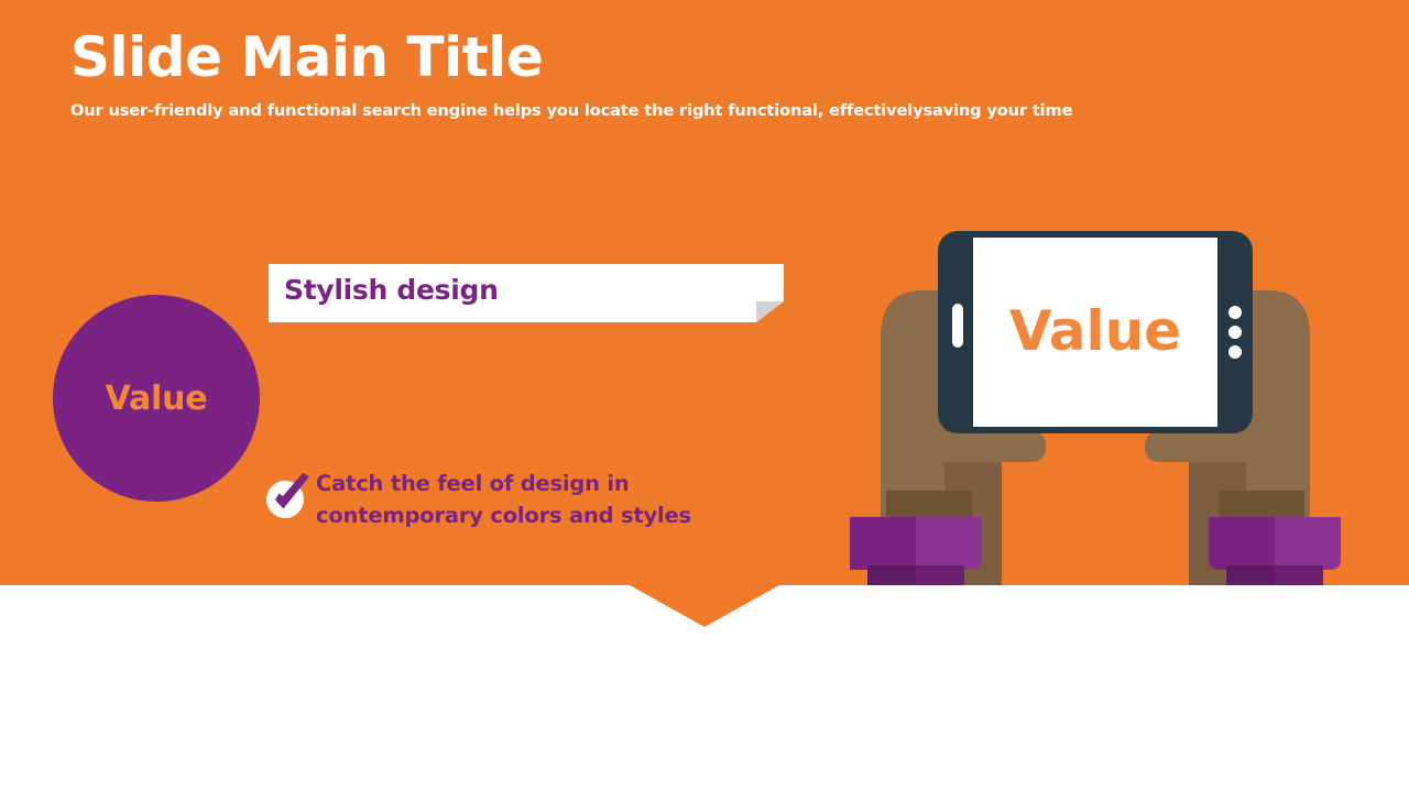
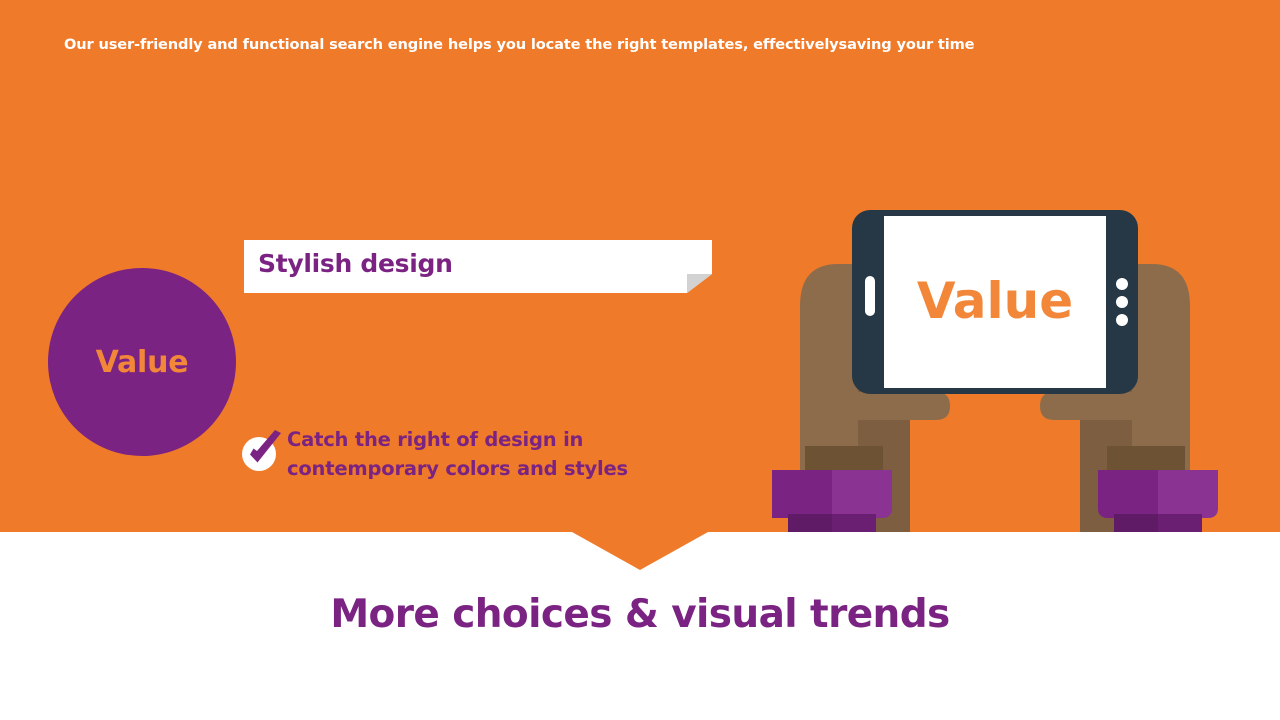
- Slide Main Title
- Our user-friendly and functional search engine helps you locate the right functional, effectivelysaving your time
+ Our user-friendly and functional search engine helps you locate the right templates, effectivelysaving your time
  Value
  Stylish design
- Catch the feel of design in contemporary colors and styles
+ Catch the right of design in contemporary colors and styles
  Value
+ More choices & visual trends
